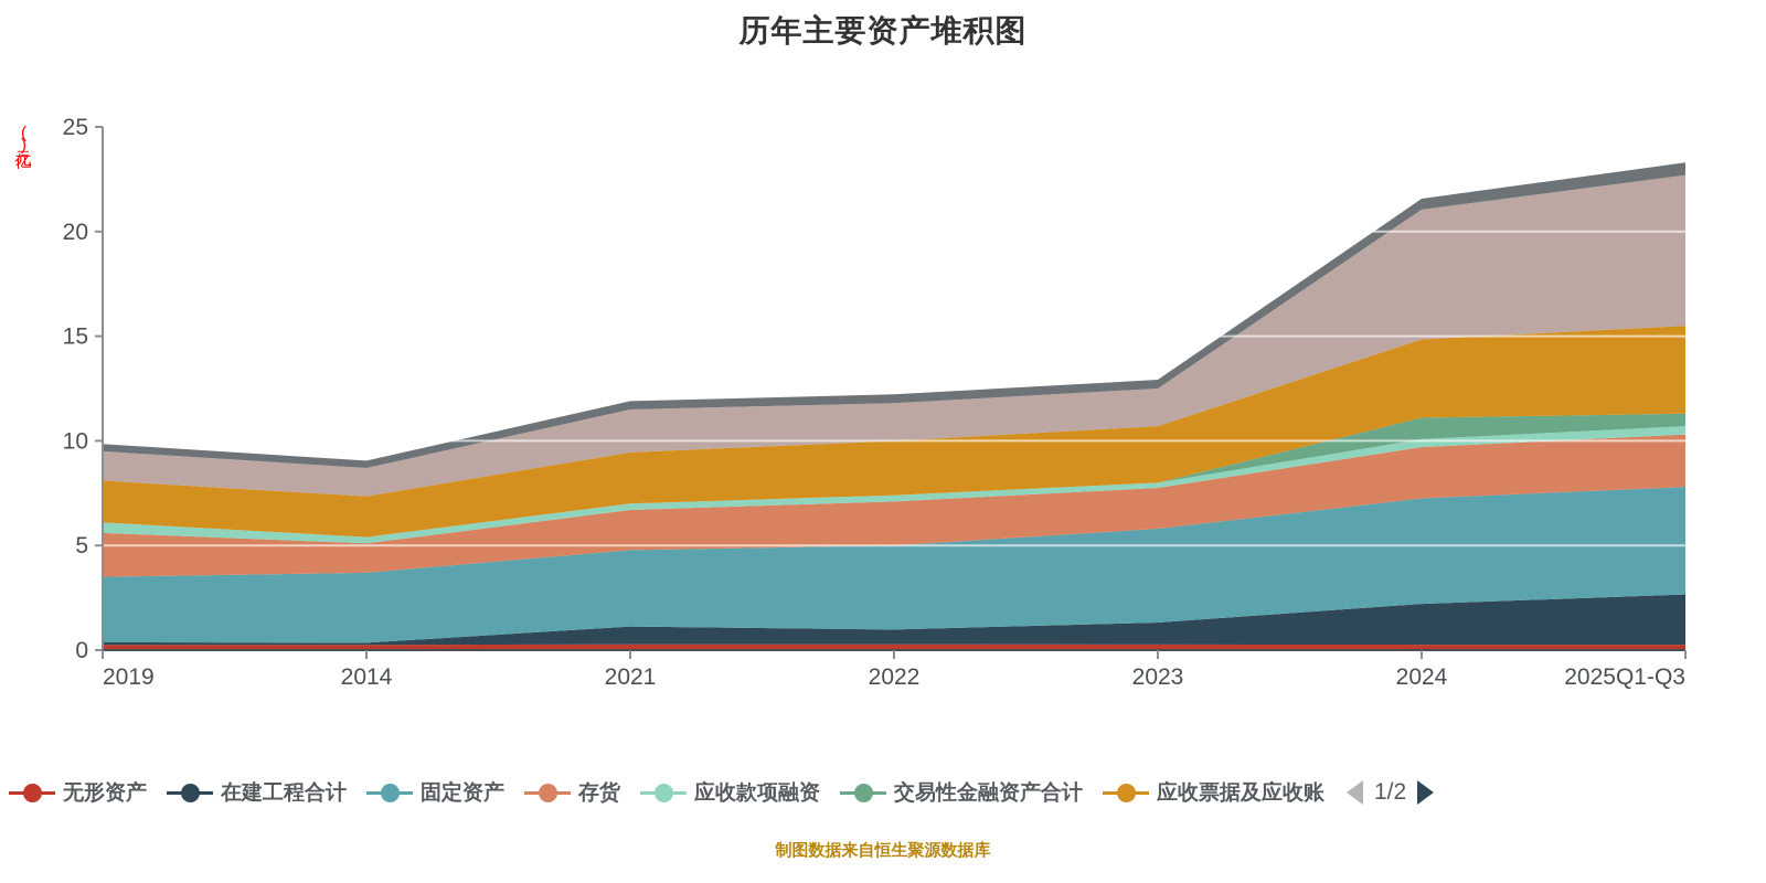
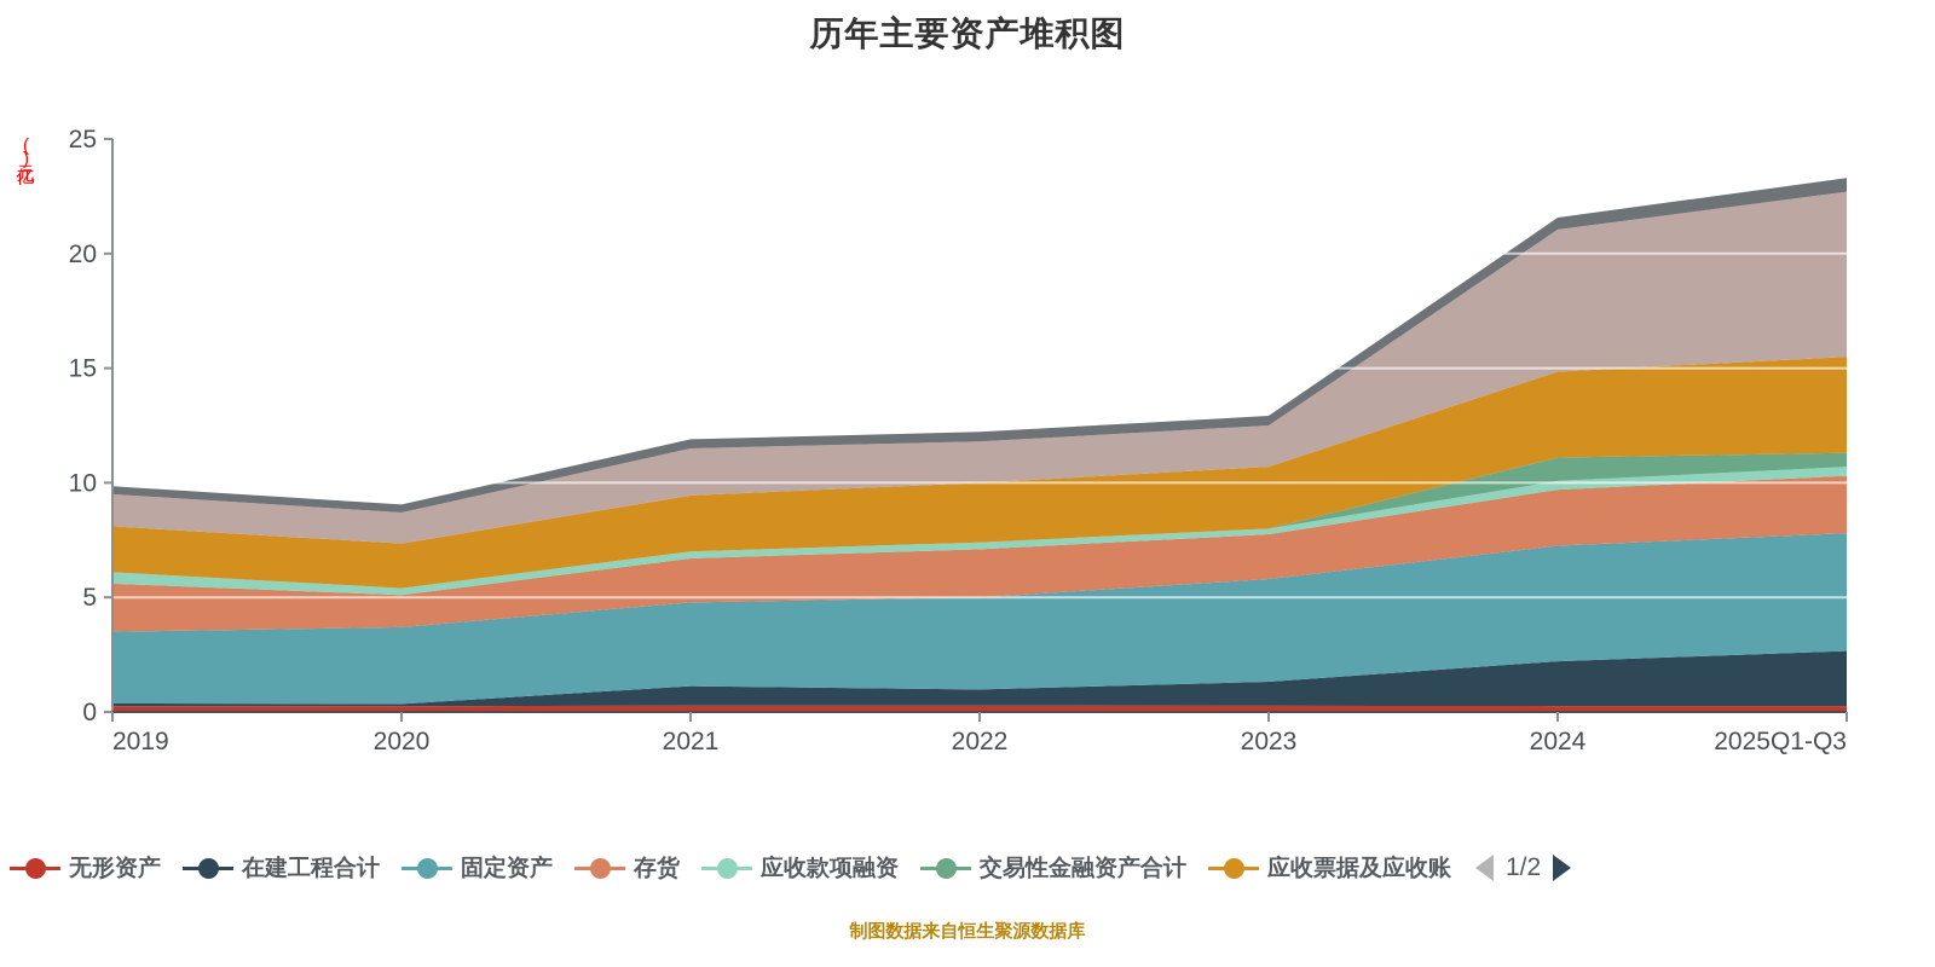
  历年主要资产堆积图
  0
  5
  10
  15
  20
  25
  2019
- 2014
+ 2020
  2021
  2022
  2023
  2024
  2025Q1-Q3
  无形资产
  在建工程合计
  固定资产
  存货
  应收款项融资
  交易性金融资产合计
  应收票据及应收账
  1/2
  制图数据来自恒生聚源数据库
